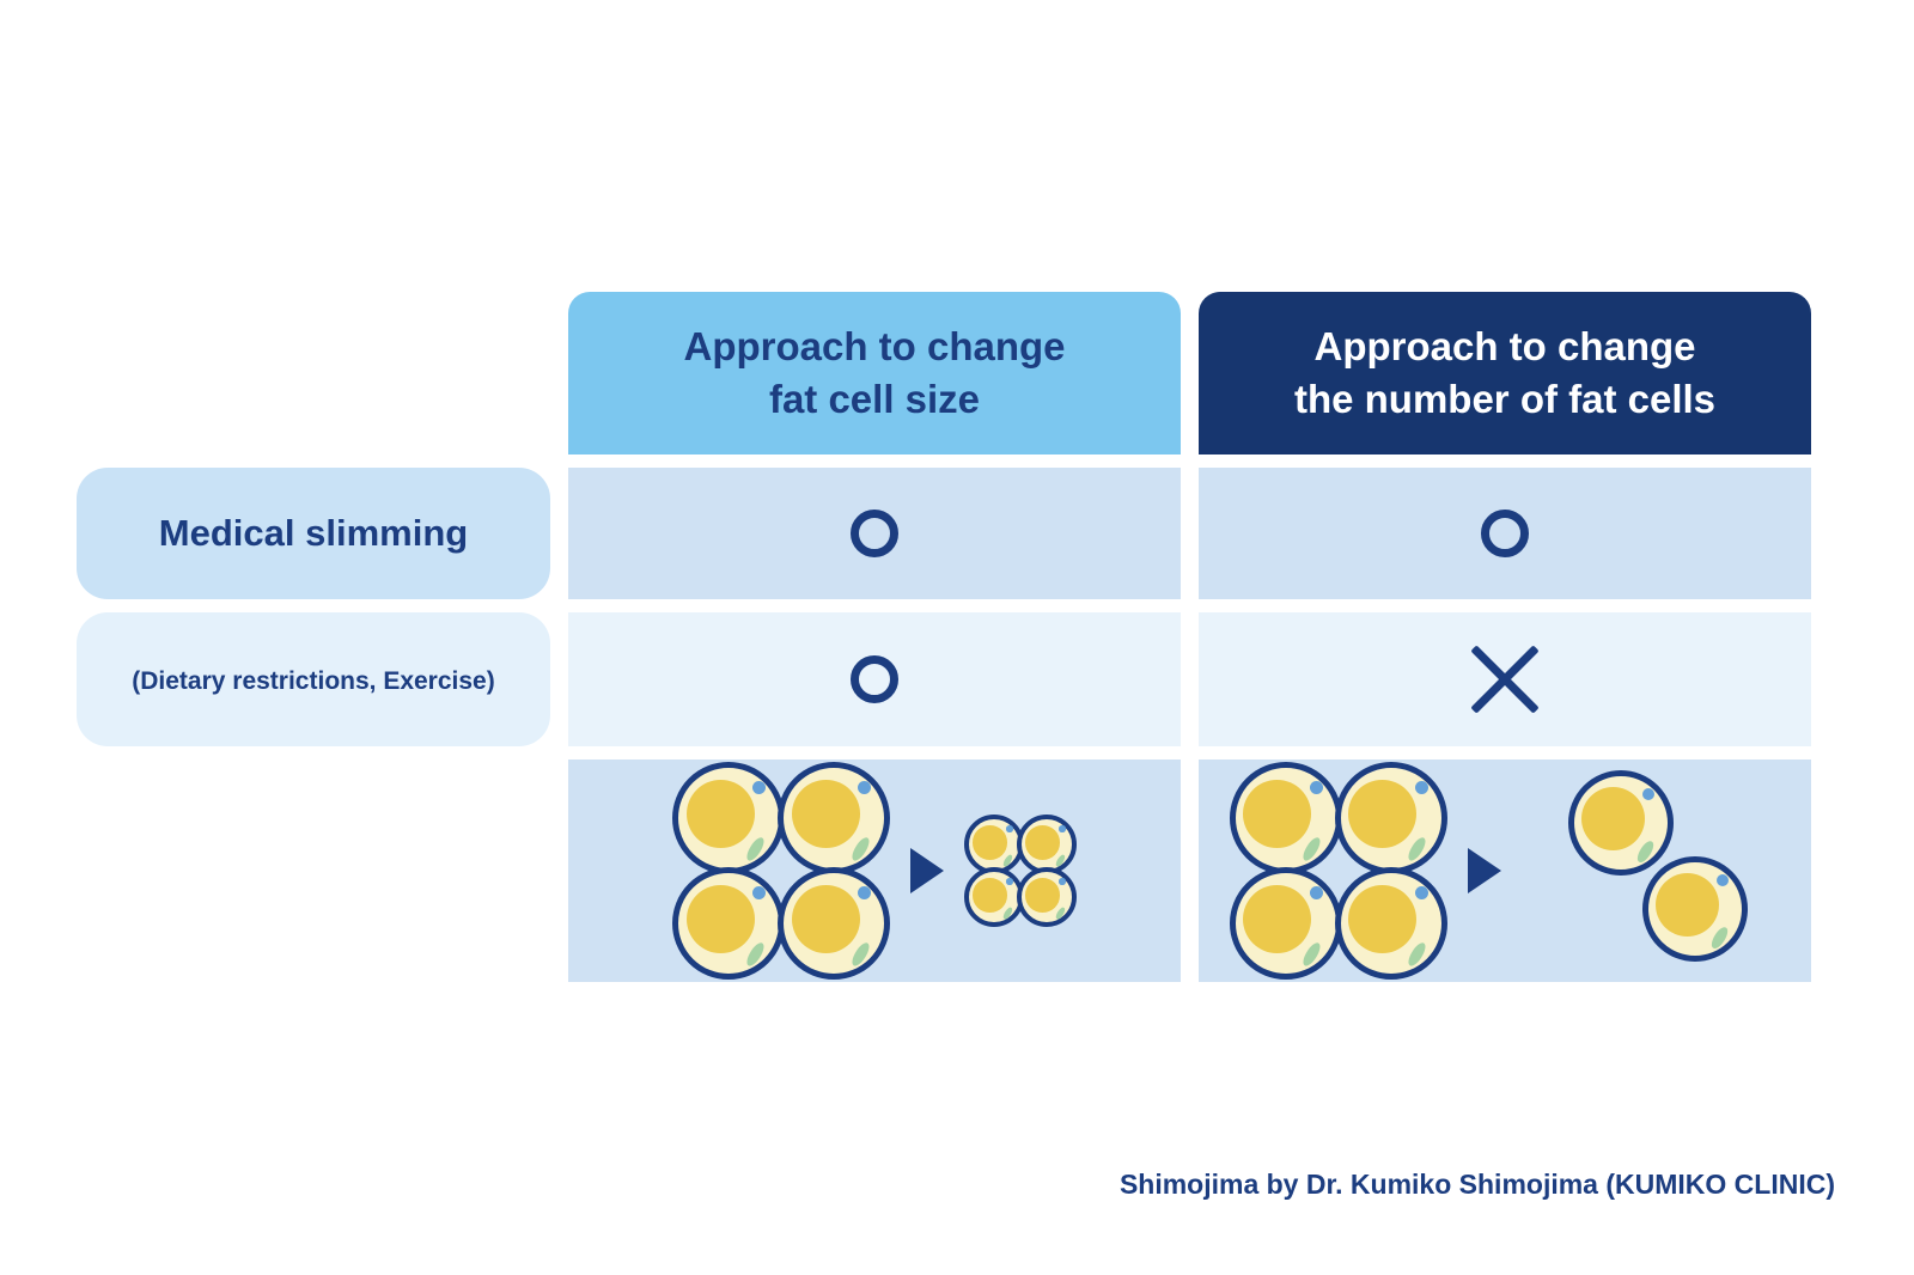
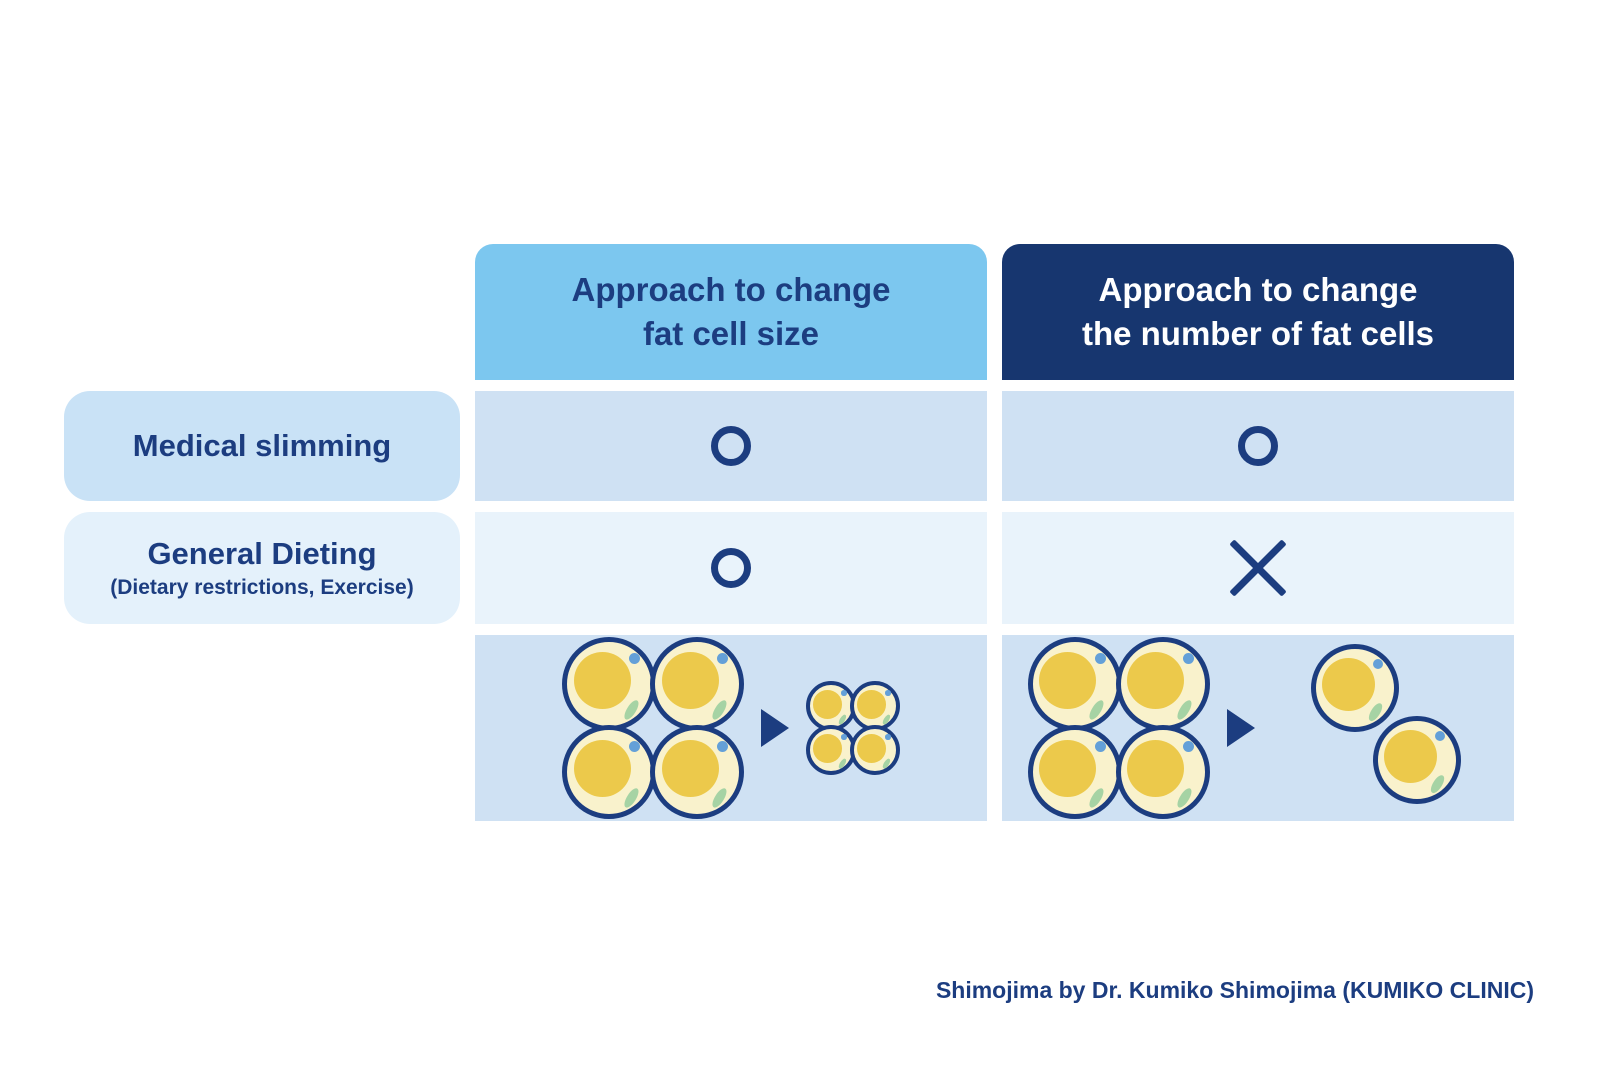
  Approach to change
  fat cell size
  Approach to change
  the number of fat cells
  Medical slimming
+ General Dieting
  (Dietary restrictions, Exercise)
  Shimojima by Dr. Kumiko Shimojima (KUMIKO CLINIC)
